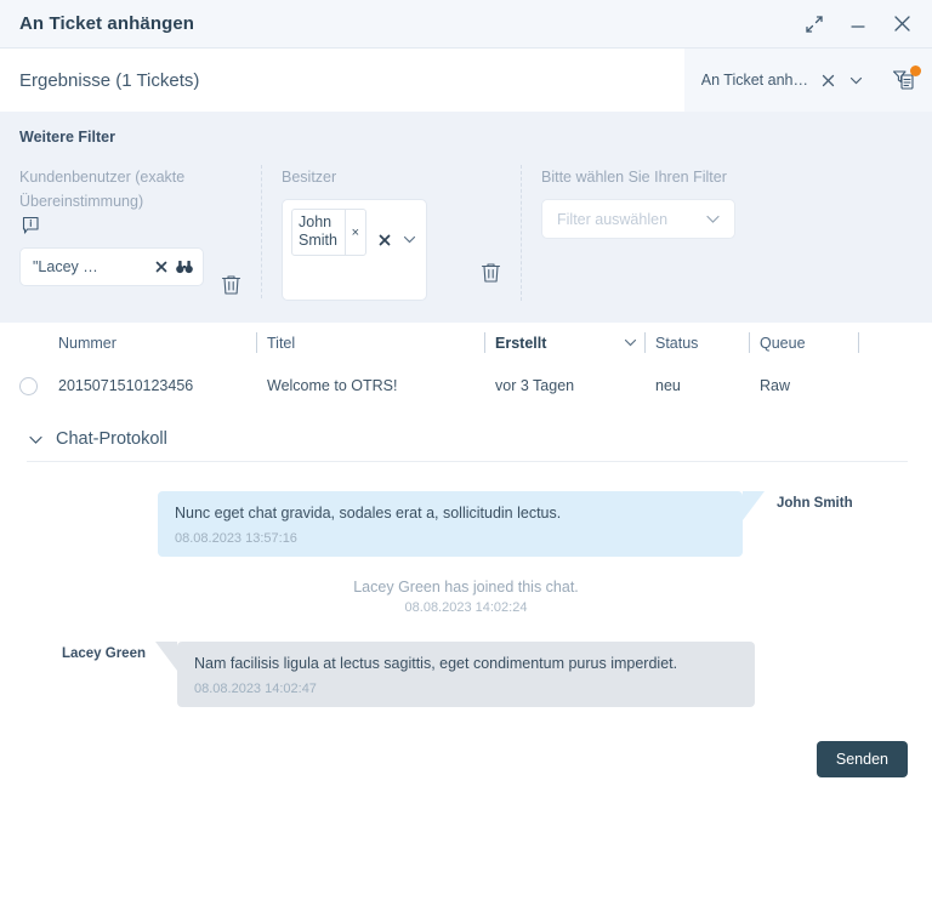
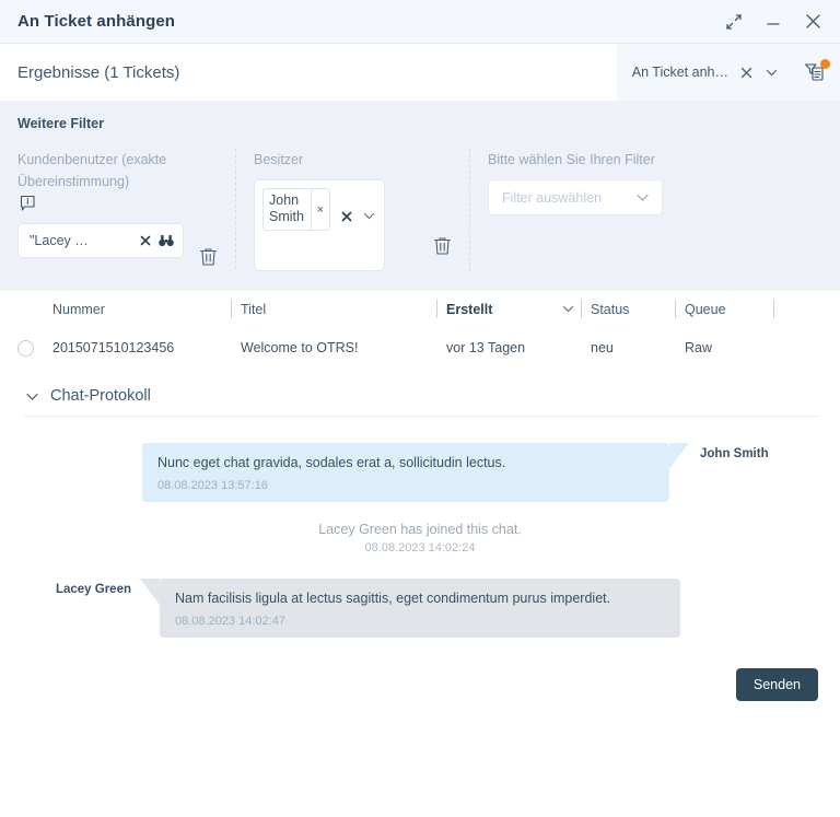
  An Ticket anhängen
  Ergebnisse (1 Tickets)
  An Ticket anh…
  Weitere Filter
  Kundenbenutzer (exakte Übereinstimmung)
  "Lacey …
  Besitzer
  John Smith
  ×
  Bitte wählen Sie Ihren Filter
  Filter auswählen
  Nummer
  Titel
  Erstellt
  Status
  Queue
  2015071510123456
  Welcome to OTRS!
- vor 3 Tagen
+ vor 13 Tagen
  neu
  Raw
  Chat-Protokoll
  Nunc eget chat gravida, sodales erat a, sollicitudin lectus.
  08.08.2023 13:57:16
  John Smith
  Lacey Green has joined this chat.
  08.08.2023 14:02:24
  Lacey Green
  Nam facilisis ligula at lectus sagittis, eget condimentum purus imperdiet.
  08.08.2023 14:02:47
  Senden
